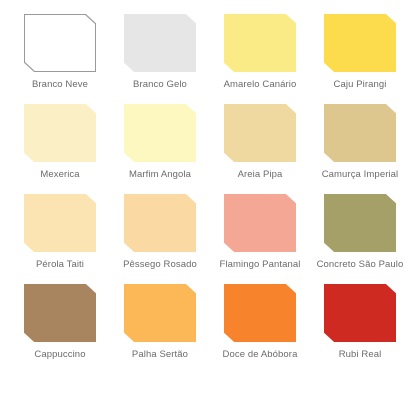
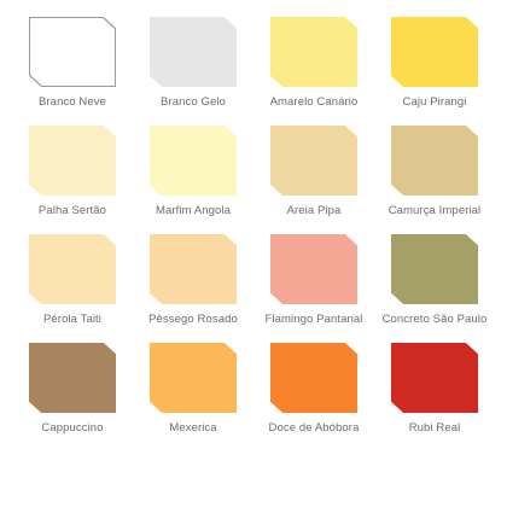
  Branco Neve
  Branco Gelo
  Amarelo Canário
  Caju Pirangi
- Mexerica
+ Palha Sertão
  Marfim Angola
  Areia Pipa
  Camurça Imperial
  Pérola Taiti
  Pêssego Rosado
  Flamingo Pantanal
  Concreto São Paulo
  Cappuccino
- Palha Sertão
+ Mexerica
  Doce de Abóbora
  Rubi Real
